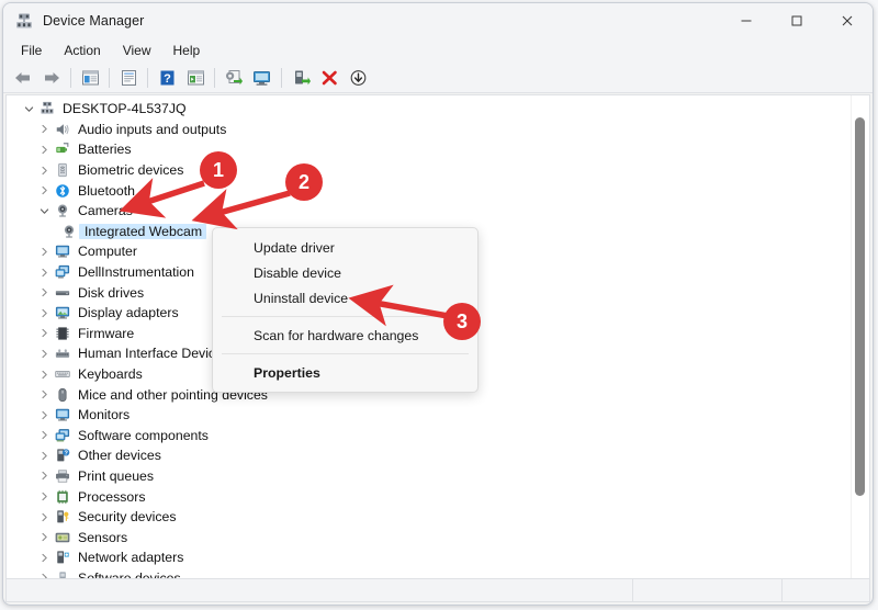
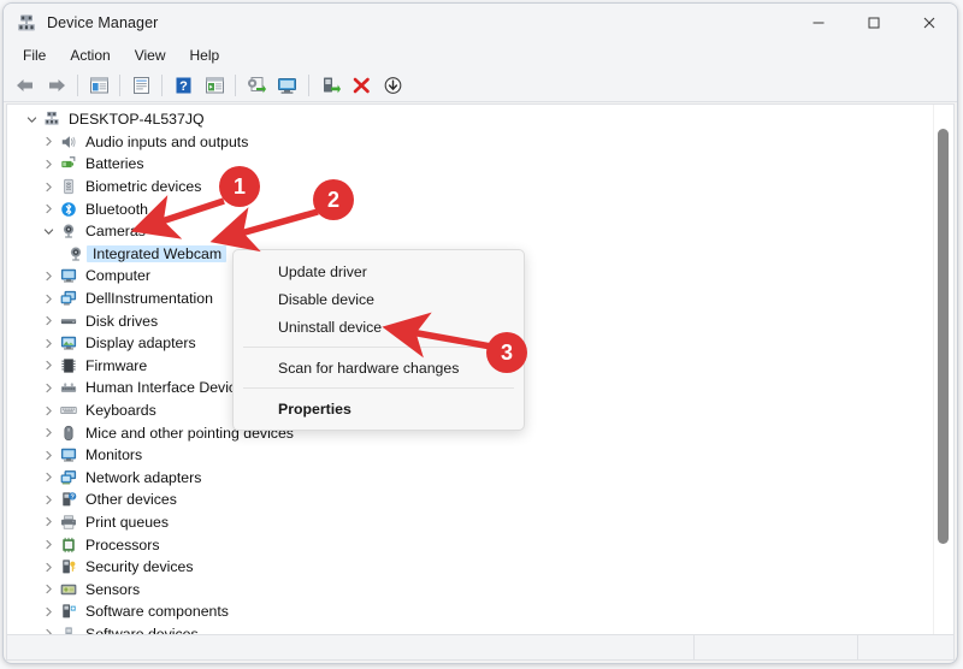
  Device Manager
  File
  Action
  View
  Help
  ?
  DESKTOP-4L537JQ
  Audio inputs and outputs
  Batteries
  Biometric devices
  Bluetooth
  Camera
  Integrated Webcam
  Computer
  DellInstrumentation
  Disk drives
  Display adapters
  Firmware
  Human Interface Devi
  Keyboards
  Mice and other pointing devices
  Monitors
- Software components
+ Network adapters
  Other devices
  Print queues
  Processors
  Security devices
  Sensors
- Network adapters
+ Software components
  Update driver
  Disable device
  Uninstall device
  Scan for hardware changes
  Properties
  1
  2
  3
